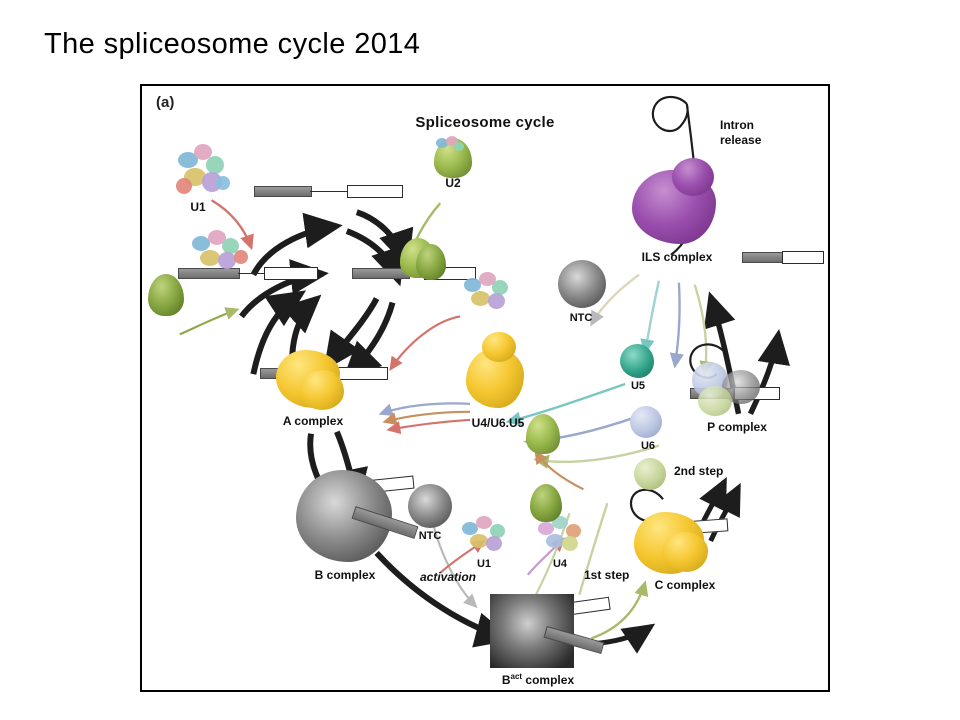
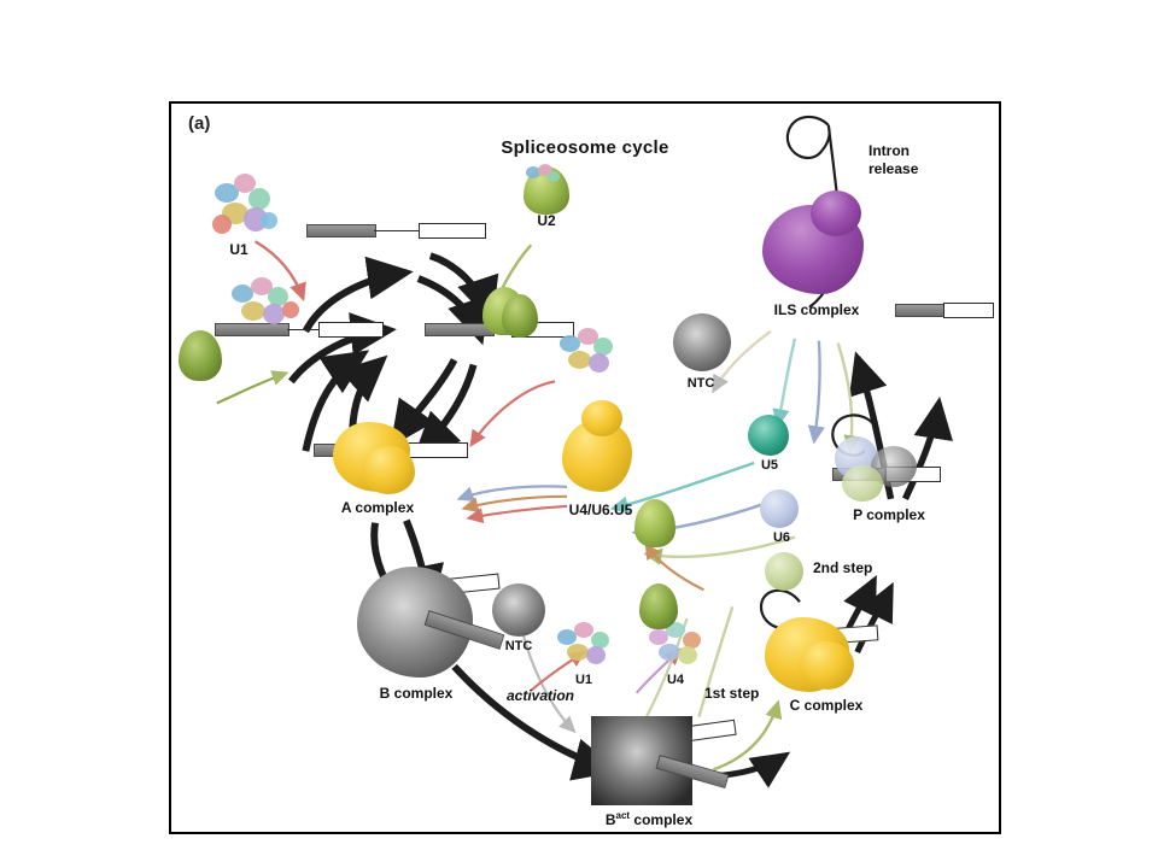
- The spliceosome cycle 2014
  (a)
  Spliceosome cycle
  U1
  U2
  A complex
  U4/U6.U5
  B complex
  NTC
  U1
  U4
  NTC
  U5
  U6
  ILS complex
  Intron
  release
  P complex
  C complex
  Bact complex
  activation
  1st step
  2nd step
